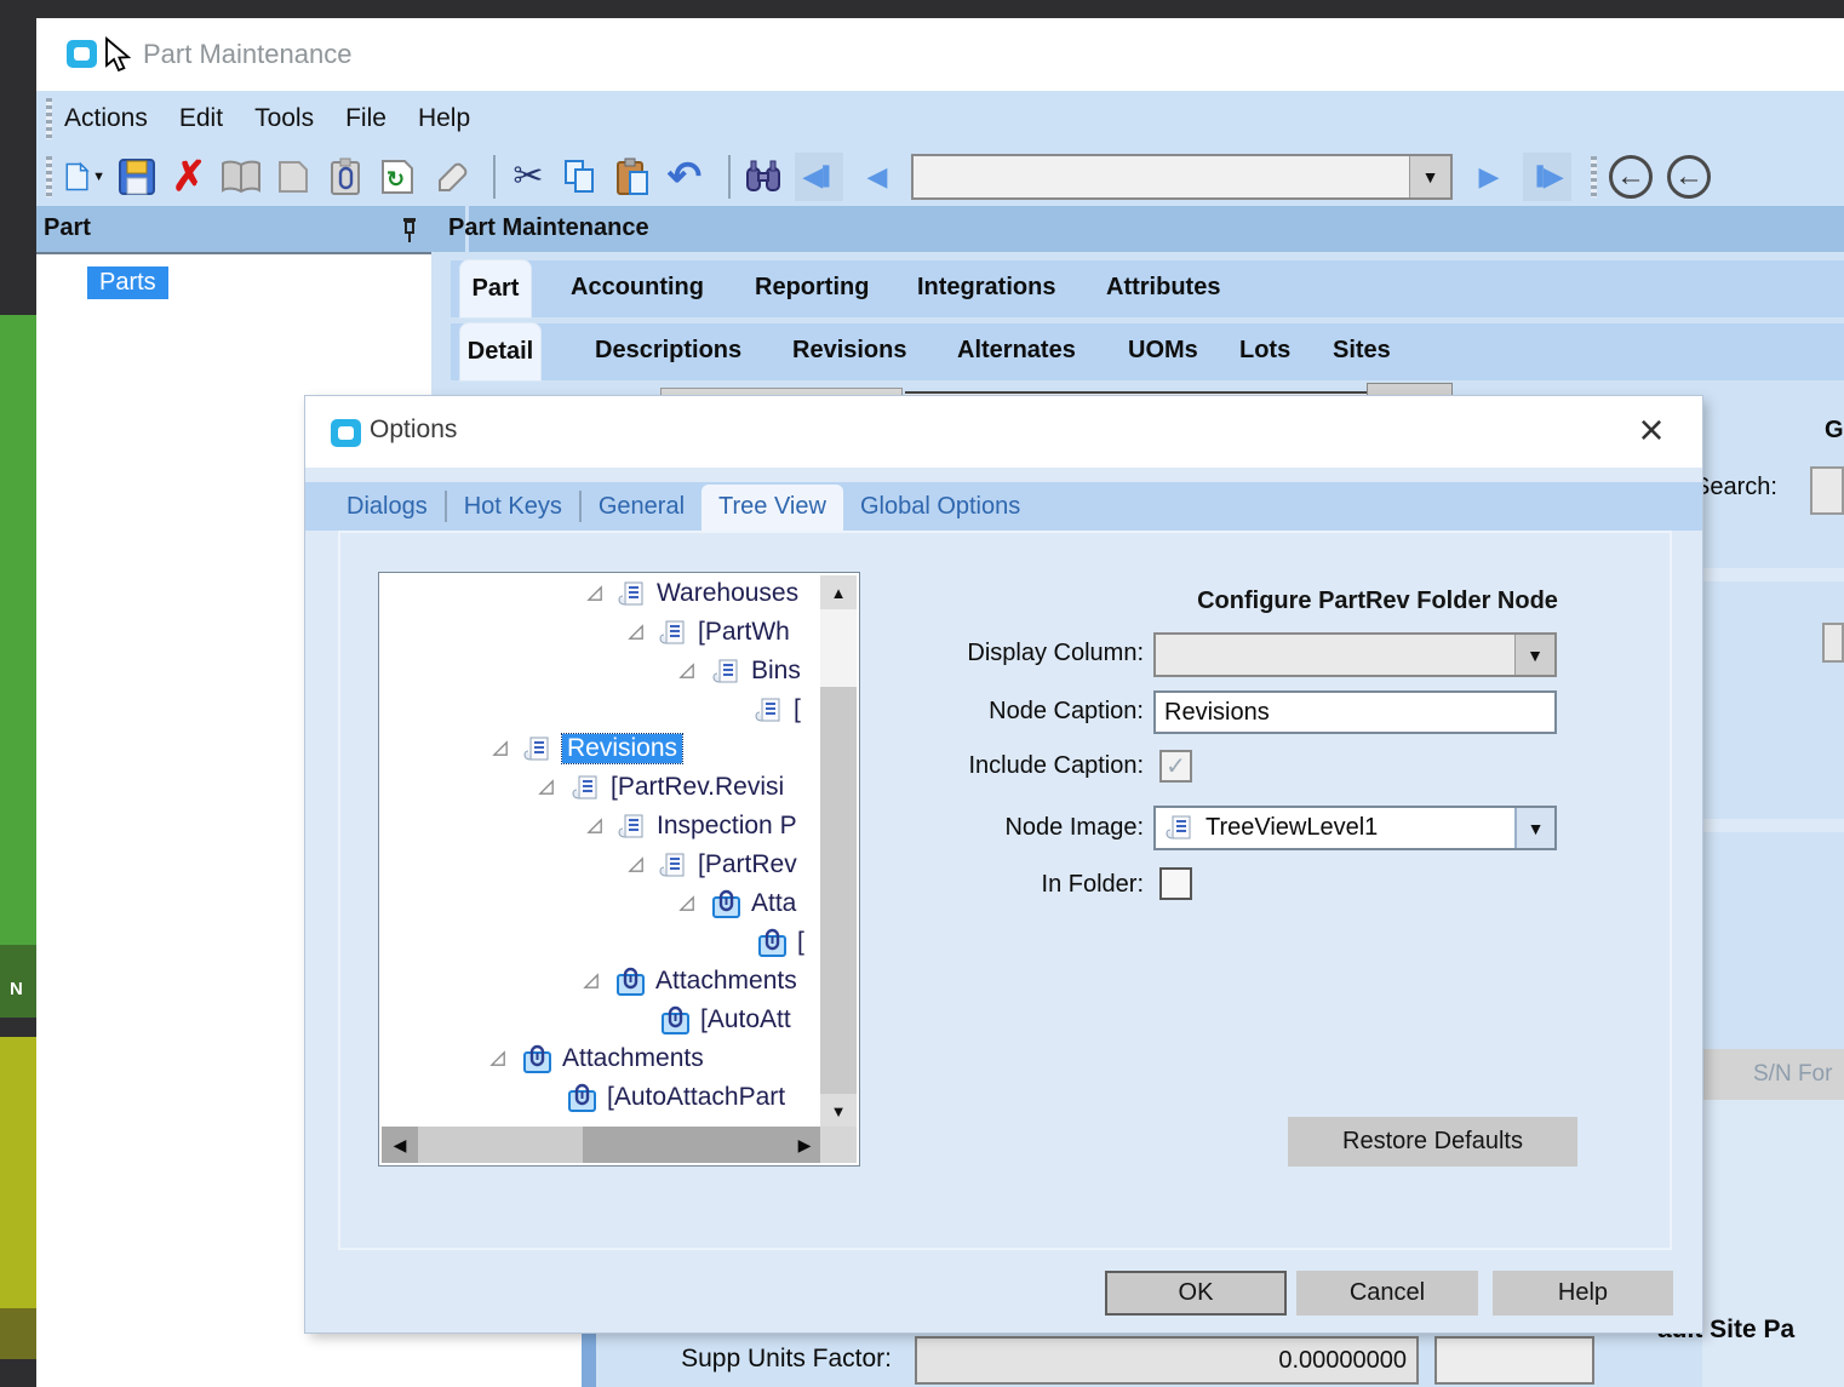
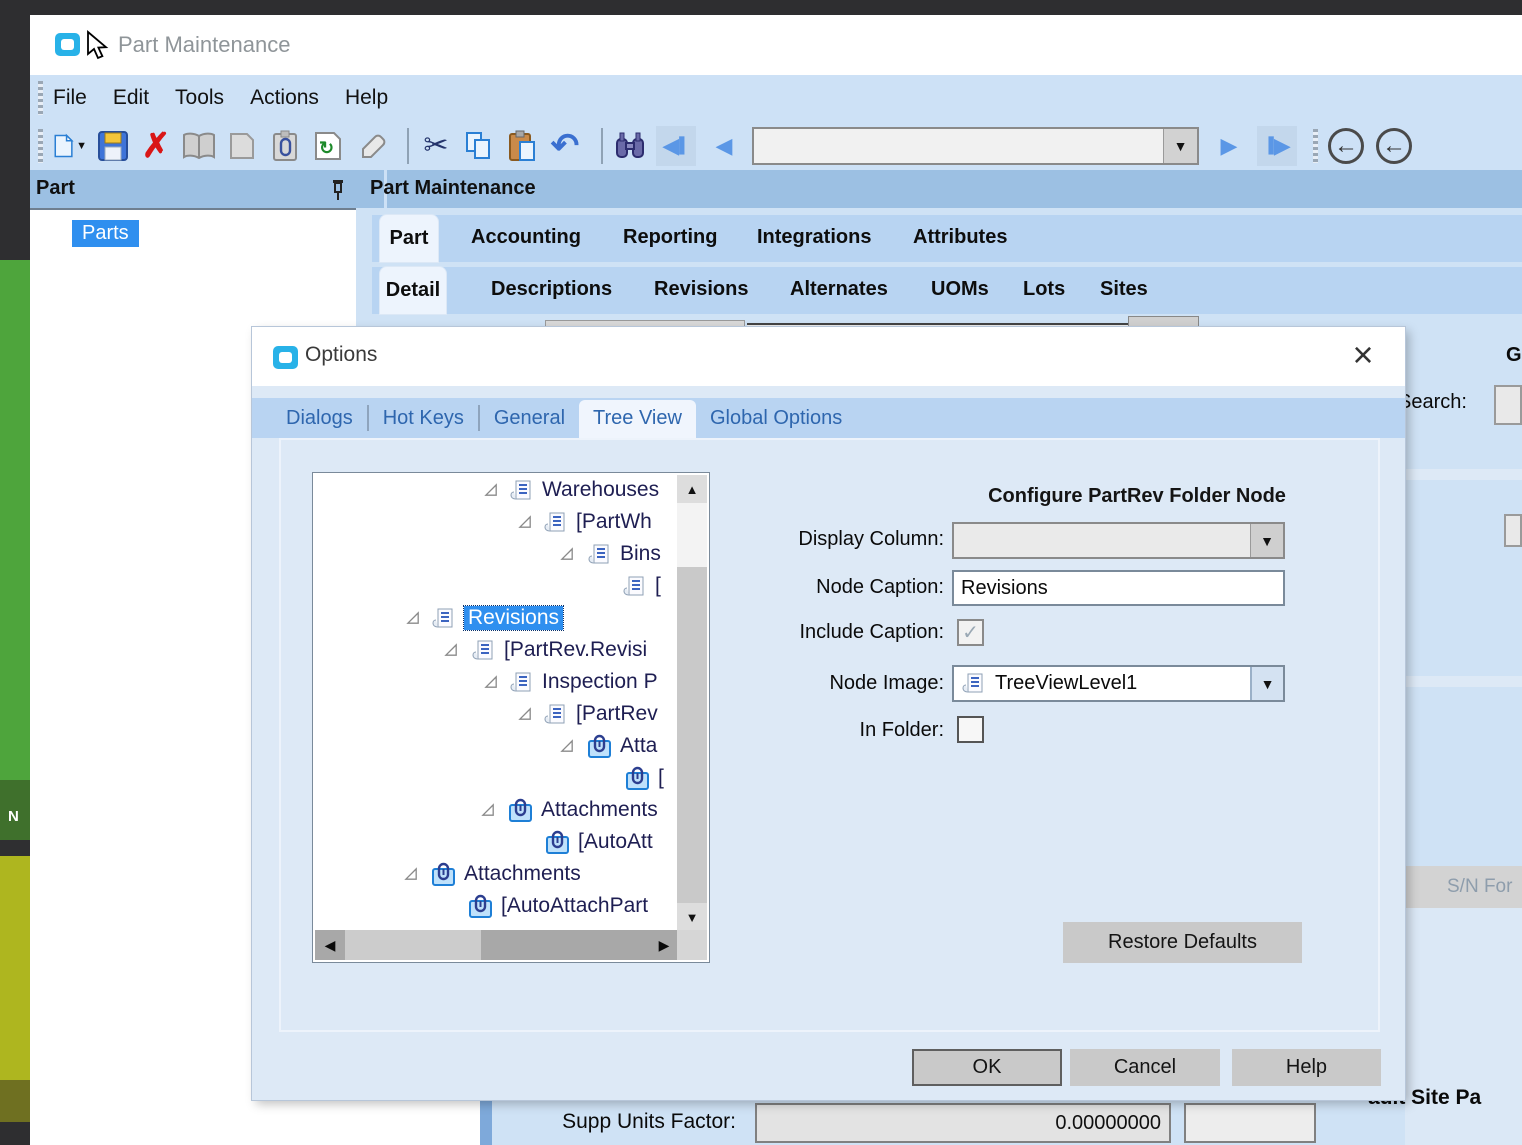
  N
  Part Maintenance
- Actions
+ File
  Edit
  Tools
- File
+ Actions
  Help
  ▼
  ✗
  ↻
  ✂
  ↶
  ◀
  ▌
  ◀
  ▼
  ▶
  ▐
  ▶
  ←
  ←
  Part
  Part Maintenance
  Parts
  Part
  Accounting
  Reporting
  Integrations
  Attributes
  Detail
  Descriptions
  Revisions
  Alternates
  UOMs
  Lots
  Sites
  G
  earch:
  S/N For
  Supp Units Factor:
  0.00000000
  Options
  ×
  Dialogs
  Hot Keys
  General
  Tree View
  Global Options
  Warehouses
  [PartWh
  Bins
  [
  Revisions
  [PartRev.Revisi
  Inspection P
  [PartRev
  Atta
  [
  Attachments
  [AutoAtt
  Attachments
  [AutoAttachPart
  ▲
  ▼
  ◀
  ▶
  Configure PartRev Folder Node
  Display Column:
  ▼
  Node Caption:
  Revisions
  Include Caption:
  ✓
  Node Image:
  TreeViewLevel1
  ▼
  In Folder:
  Restore Defaults
  OK
  Cancel
  Help
